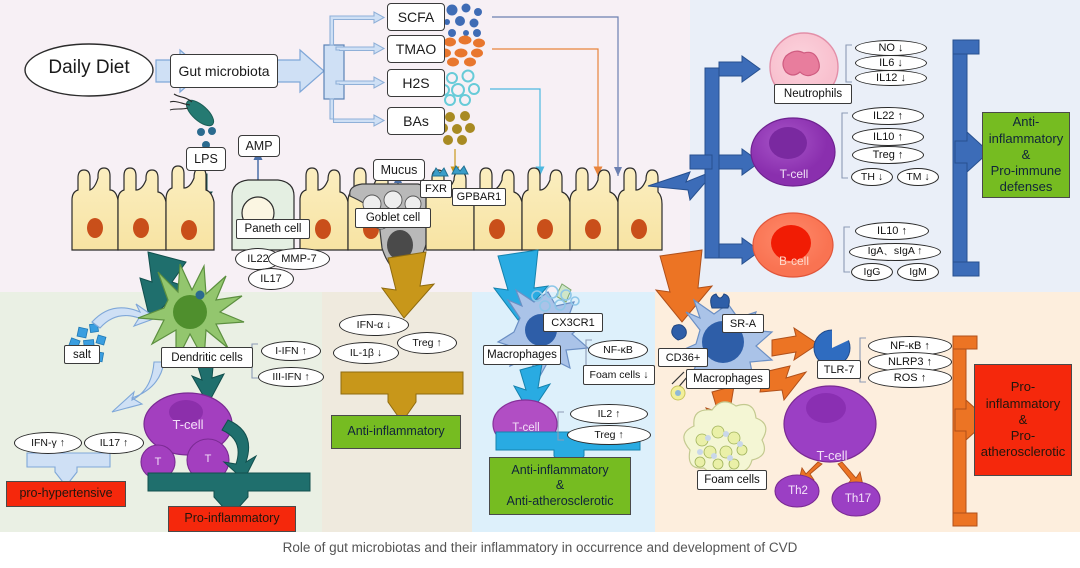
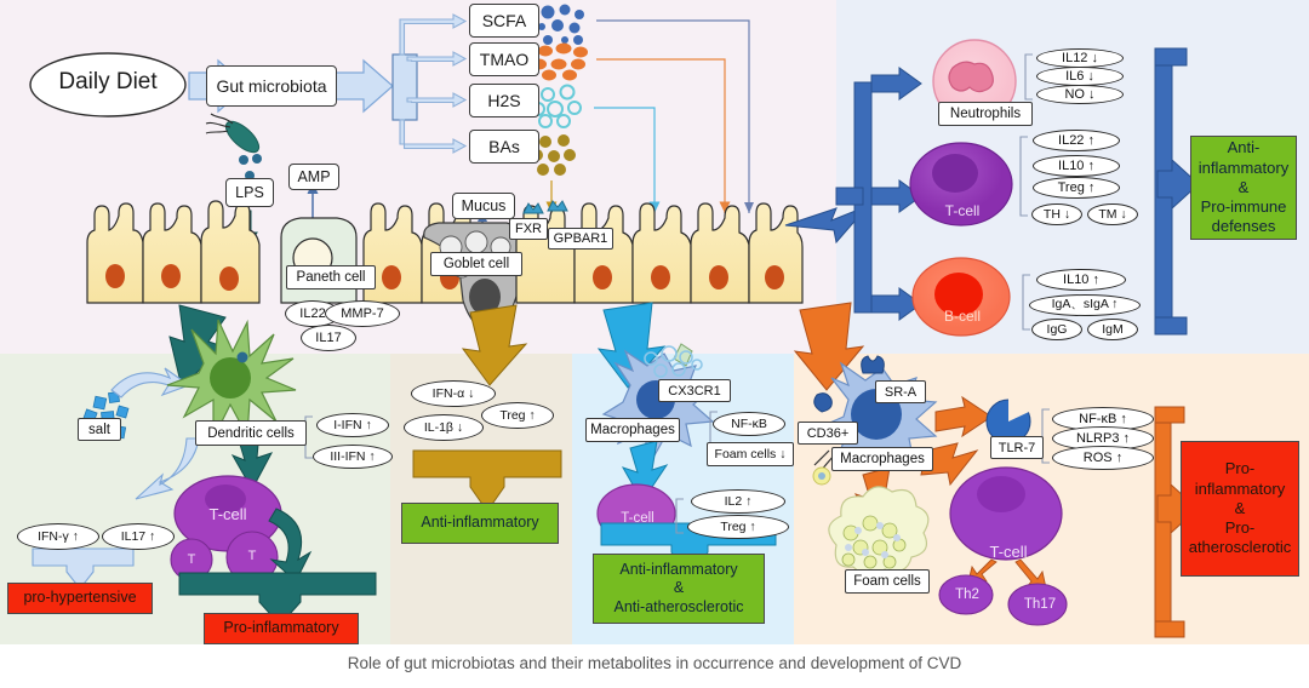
  Daily Diet
  Gut microbiota
  SCFA
  TMAO
  H2S
  BAs
  LPS
  AMP
  Paneth cell
  IL22
  MMP-7
  IL17
  Mucus
  Goblet cell
  FXR
  GPBAR1
  Neutrophils
- NO ↓
+ IL12 ↓
  IL6 ↓
- IL12 ↓
+ NO ↓
  T-cell
  IL22 ↑
  IL10 ↑
  Treg ↑
  TH ↓
  TM ↓
  B-cell
  IL10 ↑
  IgA、sIgA ↑
  IgG
  IgM
  Anti-
  inflammatory
  &
  Pro-immune
  defenses
  salt
  Dendritic cells
  I-IFN ↑
  III-IFN ↑
  T-cell
  T
  T
  IFN-γ ↑
  IL17 ↑
  pro-hypertensive
  Pro-inflammatory
  IFN-α ↓
  IL-1β ↓
  Treg ↑
  Anti-inflammatory
  CX3CR1
  Macrophages
  NF-κB
  Foam cells ↓
  T-cell
  IL2 ↑
  Treg ↑
  Anti-inflammatory
  &
  Anti-atherosclerotic
  SR-A
  CD36+
  Macrophages
  TLR-7
  NF-κB ↑
  NLRP3 ↑
  ROS ↑
  Foam cells
  T-cell
  Th2
  Th17
  Pro-
  inflammatory
  &
  Pro-
  atherosclerotic
- Role of gut microbiotas and their inflammatory in occurrence and development of CVD
+ Role of gut microbiotas and their metabolites in occurrence and development of CVD
